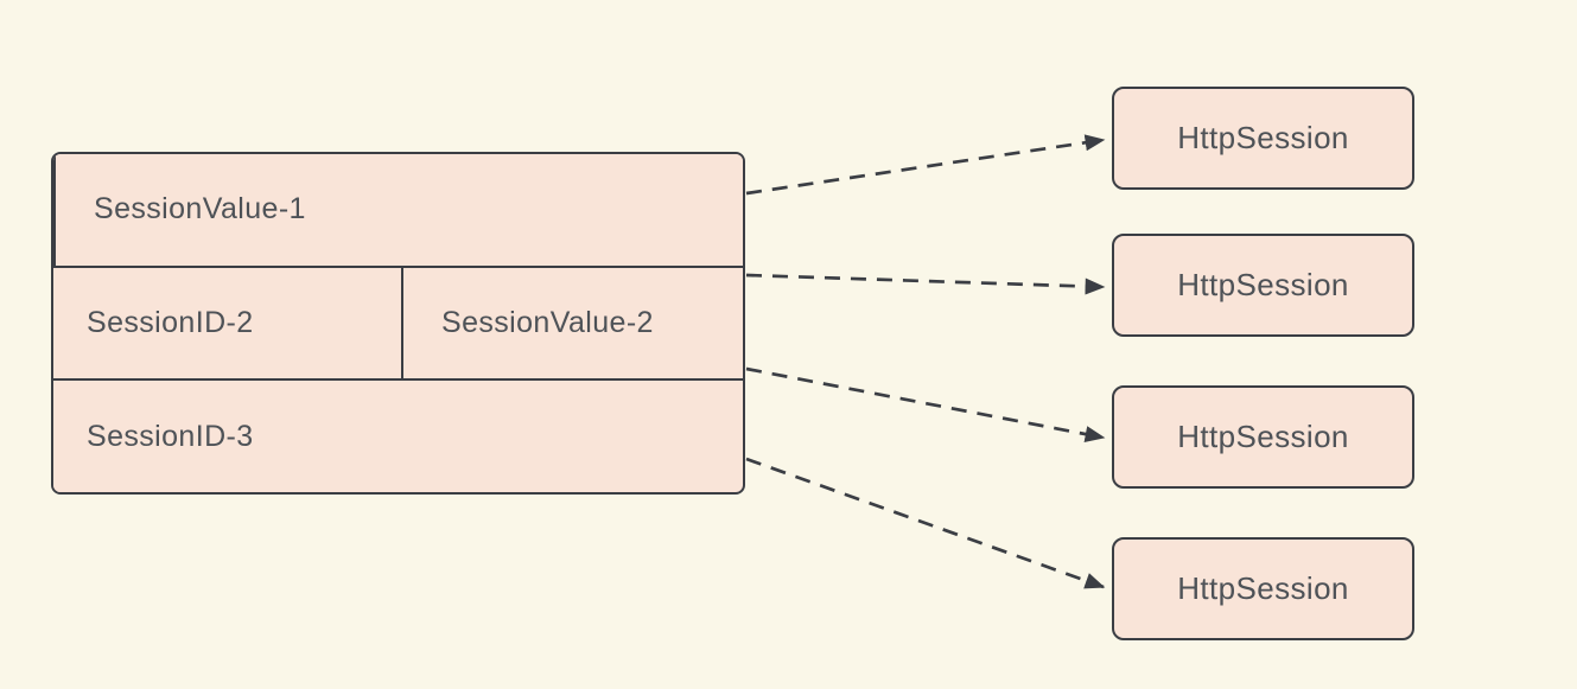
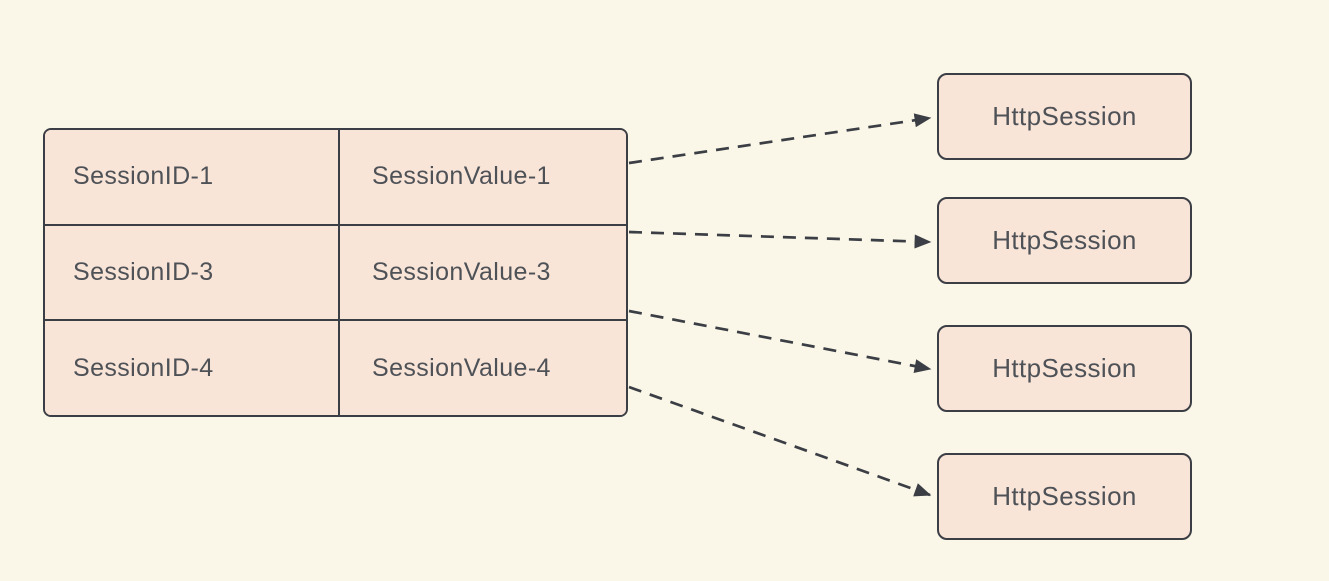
+ SessionID-1
  SessionValue-1
- SessionID-2
- SessionValue-2
  SessionID-3
+ SessionValue-3
+ SessionID-4
+ SessionValue-4
  HttpSession
  HttpSession
  HttpSession
  HttpSession
